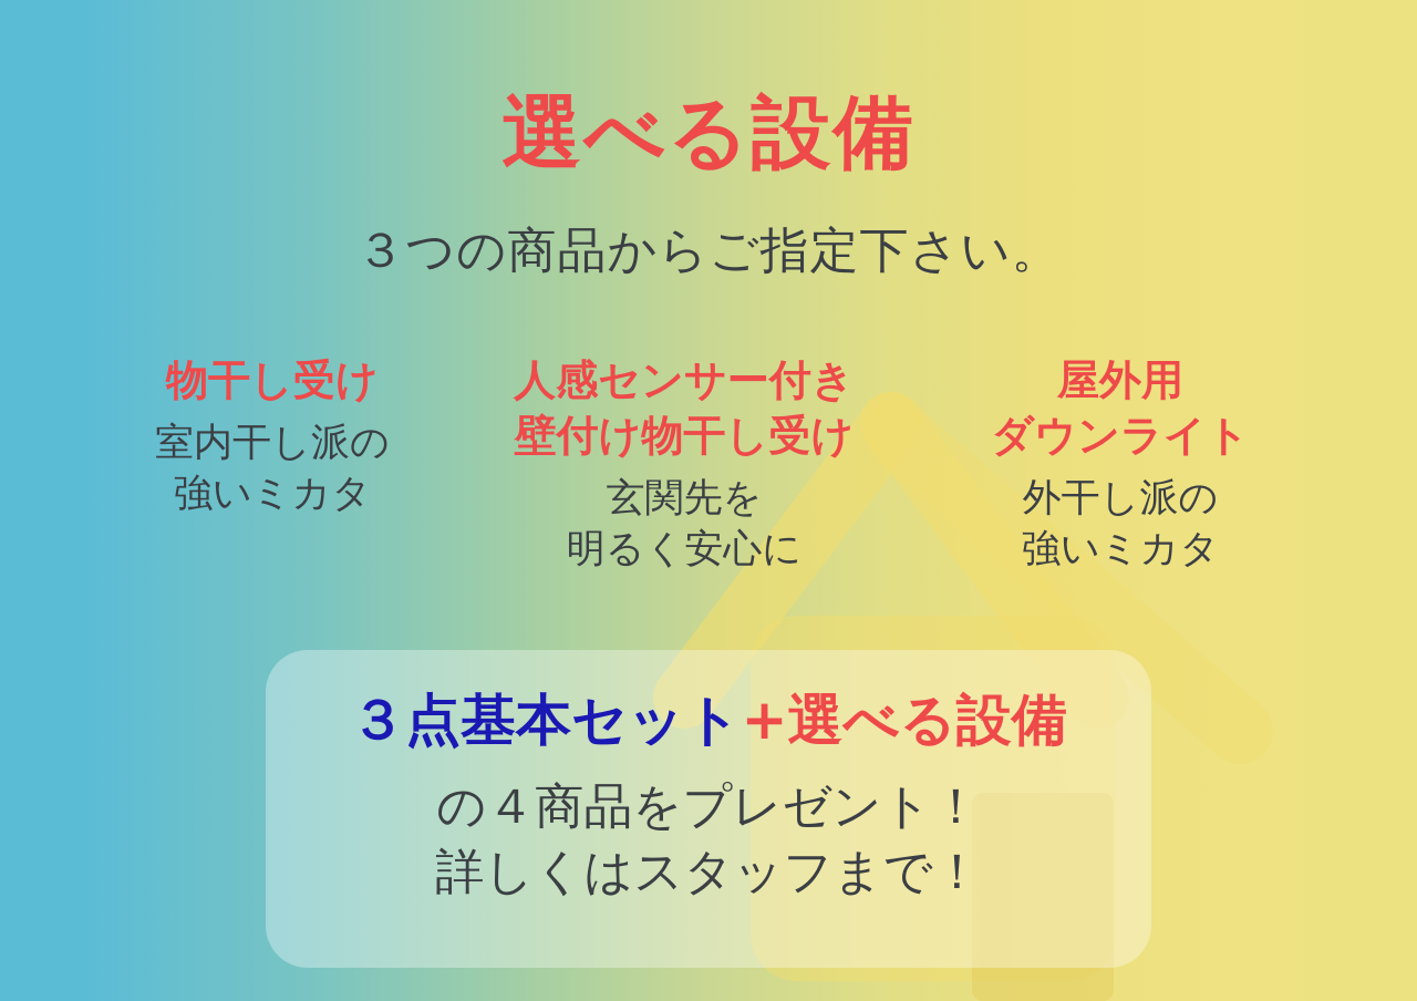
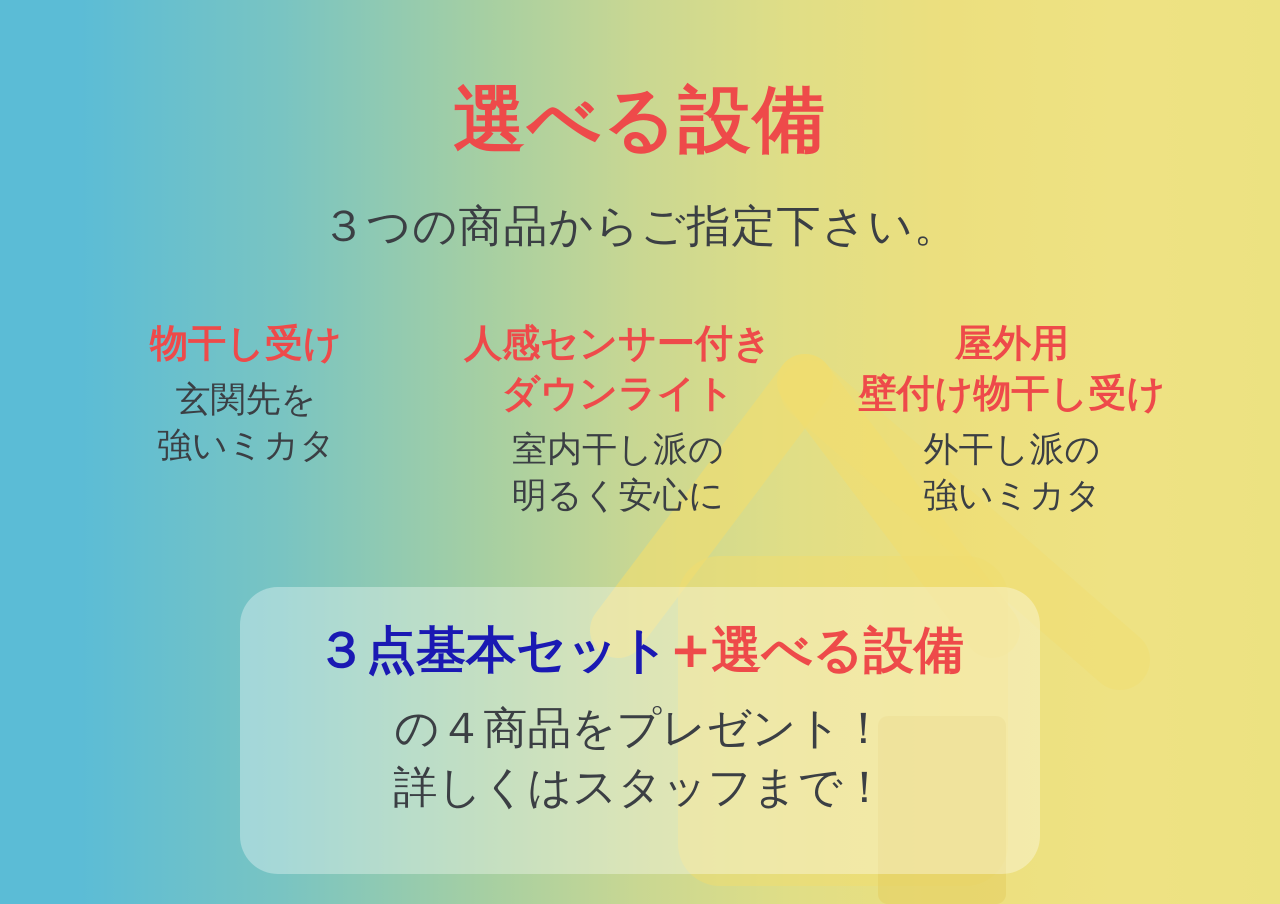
  選べる設備
  ３つの商品からご指定下さい。
  物干し受け
- 室内干し派の
+ 玄関先を
  強いミカタ
  人感センサー付き
- 壁付け物干し受け
+ ダウンライト
- 玄関先を
+ 室内干し派の
  明るく安心に
  屋外用
- ダウンライト
+ 壁付け物干し受け
  外干し派の
  強いミカタ
  ３点基本セット+選べる設備
  の４商品をプレゼント！
  詳しくはスタッフまで！
